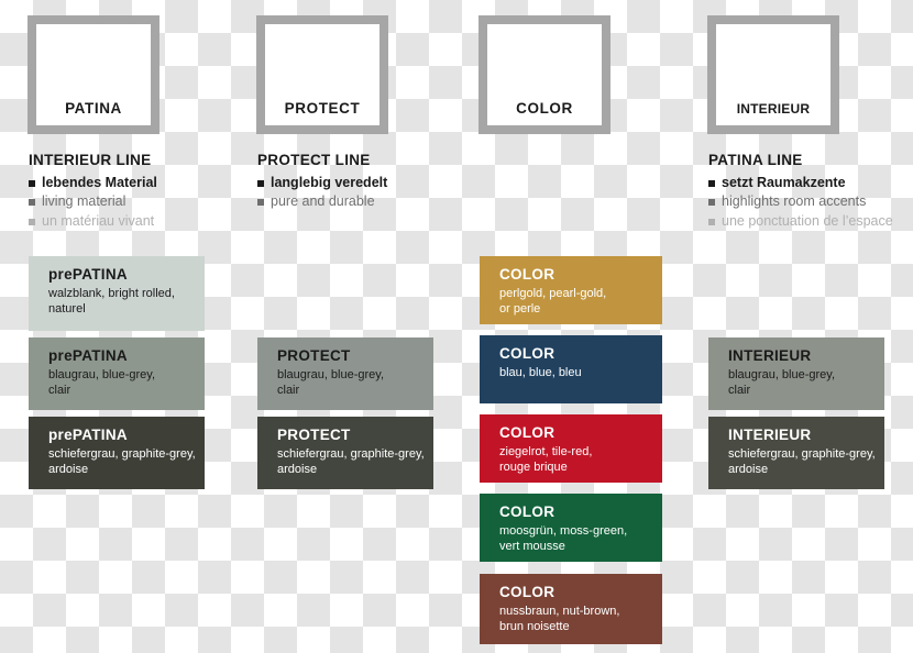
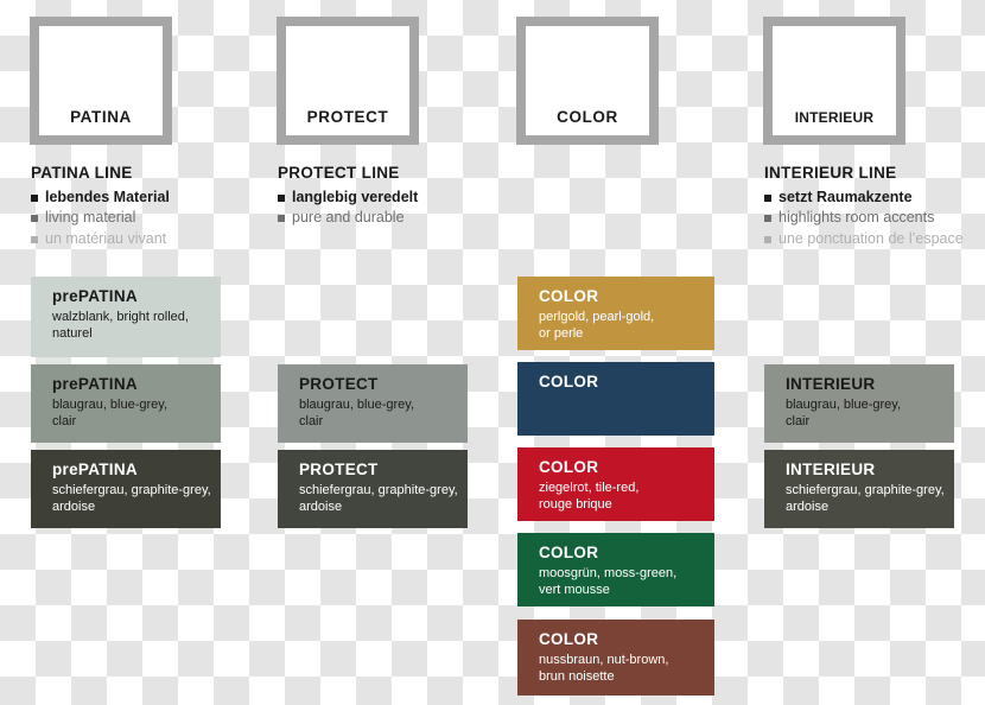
  PATINA
- INTERIEUR LINE
+ PATINA LINE
  lebendes Material
  living material
  un matériau vivant
  prePATINA
  walzblank, bright rolled,
  naturel
  prePATINA
  blaugrau, blue-grey,
  clair
  prePATINA
  schiefergrau, graphite-grey,
  ardoise
  PROTECT
  PROTECT LINE
  langlebig veredelt
  pure and durable
  PROTECT
  blaugrau, blue-grey,
  clair
  PROTECT
  schiefergrau, graphite-grey,
  ardoise
  COLOR
  COLOR
  perlgold, pearl-gold,
  or perle
  COLOR
- blau, blue, bleu
  COLOR
  ziegelrot, tile-red,
  rouge brique
  COLOR
  moosgrün, moss-green,
  vert mousse
  COLOR
  nussbraun, nut-brown,
  brun noisette
  INTERIEUR
- PATINA LINE
+ INTERIEUR LINE
  setzt Raumakzente
  highlights room accents
  une ponctuation de l’espace
  INTERIEUR
  blaugrau, blue-grey,
  clair
  INTERIEUR
  schiefergrau, graphite-grey,
  ardoise
